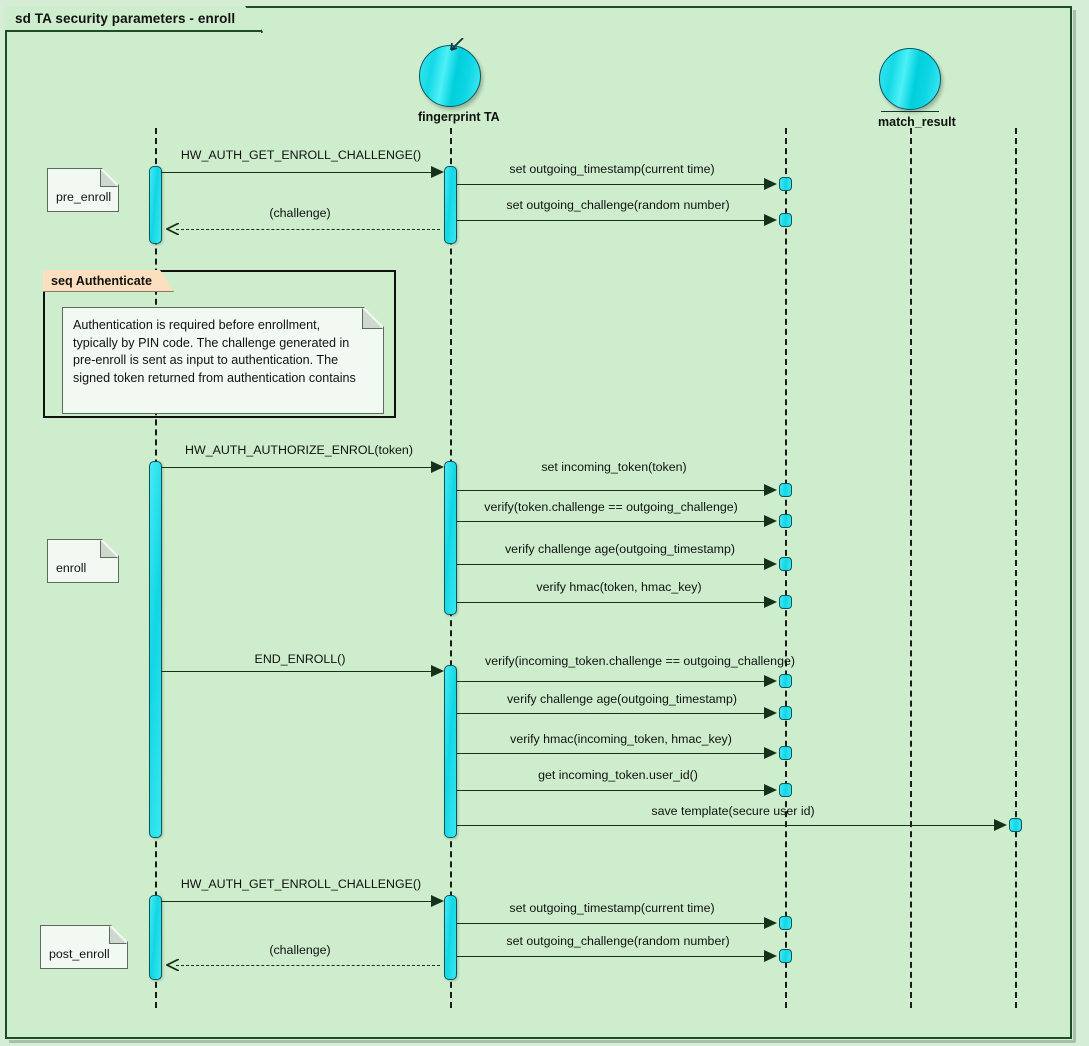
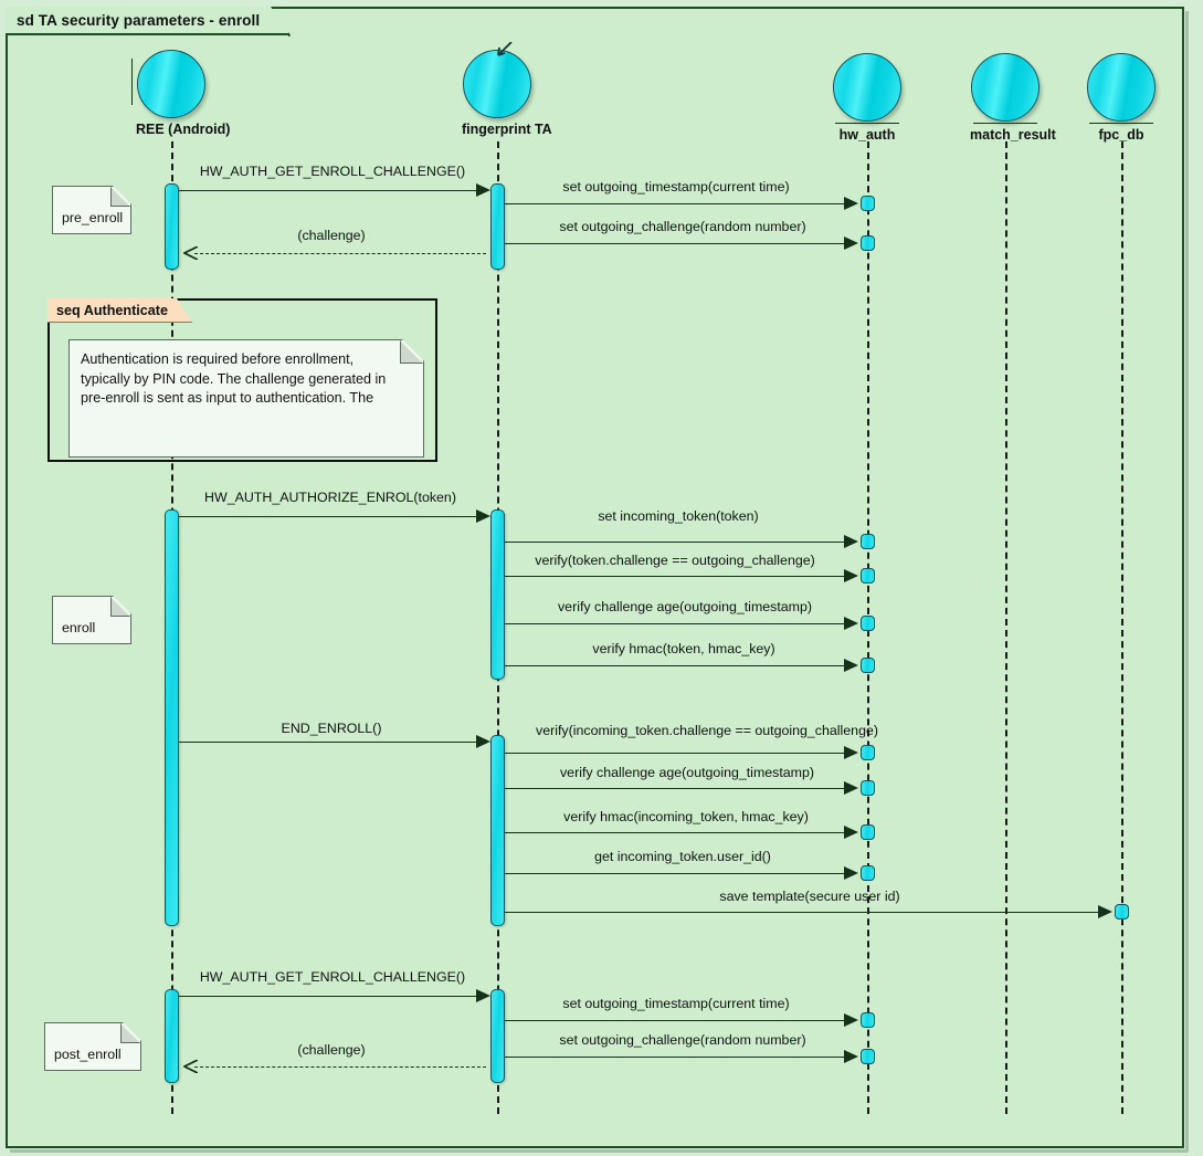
  sd TA security parameters - enroll
+ REE (Android)
  fingerprint TA
+ hw_auth
  match_result
+ fpc_db
  pre_enroll
  enroll
  post_enroll
  seq Authenticate
  Authentication is required before enrollment,
  typically by PIN code. The challenge generated in
  pre-enroll is sent as input to authentication. The
- signed token returned from authentication contains
  HW_AUTH_GET_ENROLL_CHALLENGE()
  set outgoing_timestamp(current time)
  set outgoing_challenge(random number)
  (challenge)
  HW_AUTH_AUTHORIZE_ENROL(token)
  set incoming_token(token)
  verify(token.challenge == outgoing_challenge)
  verify challenge age(outgoing_timestamp)
  verify hmac(token, hmac_key)
  END_ENROLL()
  verify(incoming_token.challenge == outgoing_challenge)
  verify challenge age(outgoing_timestamp)
  verify hmac(incoming_token, hmac_key)
  get incoming_token.user_id()
  save template(secure user id)
  HW_AUTH_GET_ENROLL_CHALLENGE()
  set outgoing_timestamp(current time)
  set outgoing_challenge(random number)
  (challenge)
